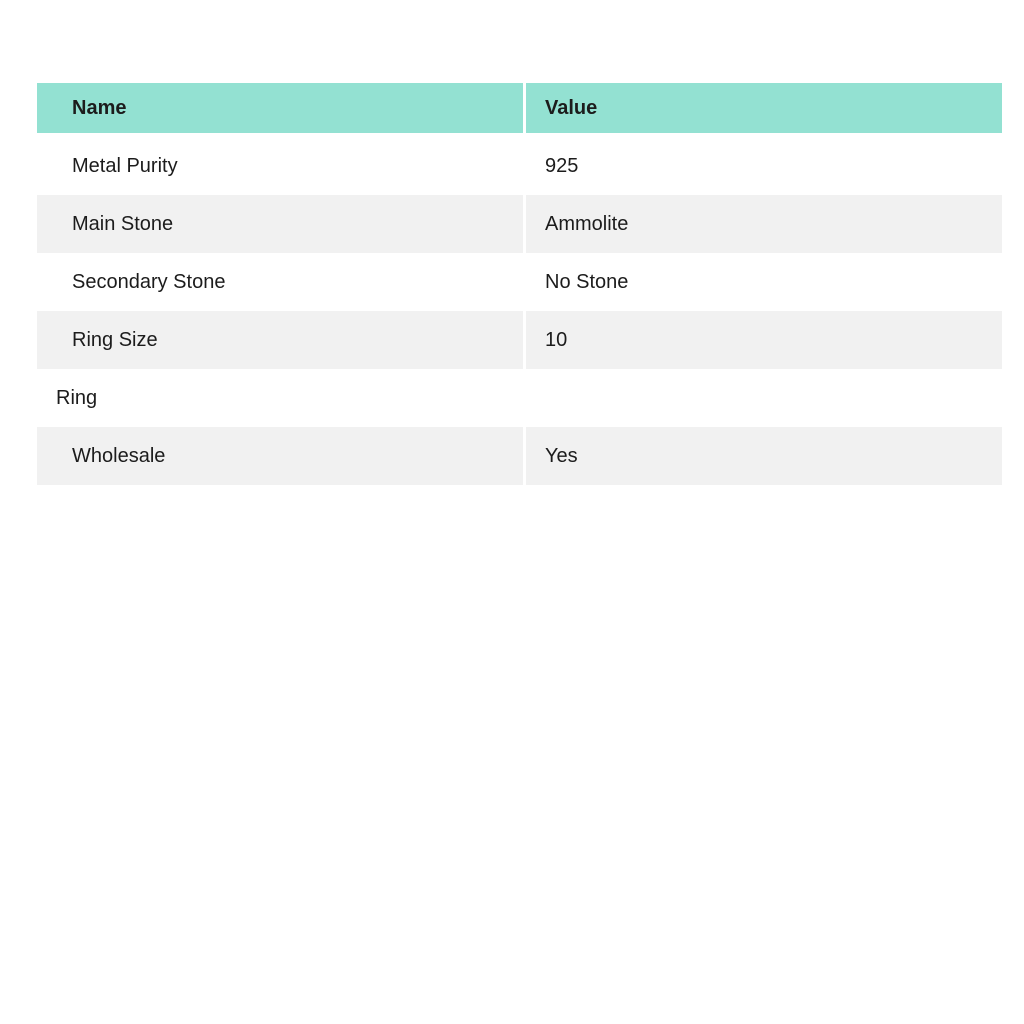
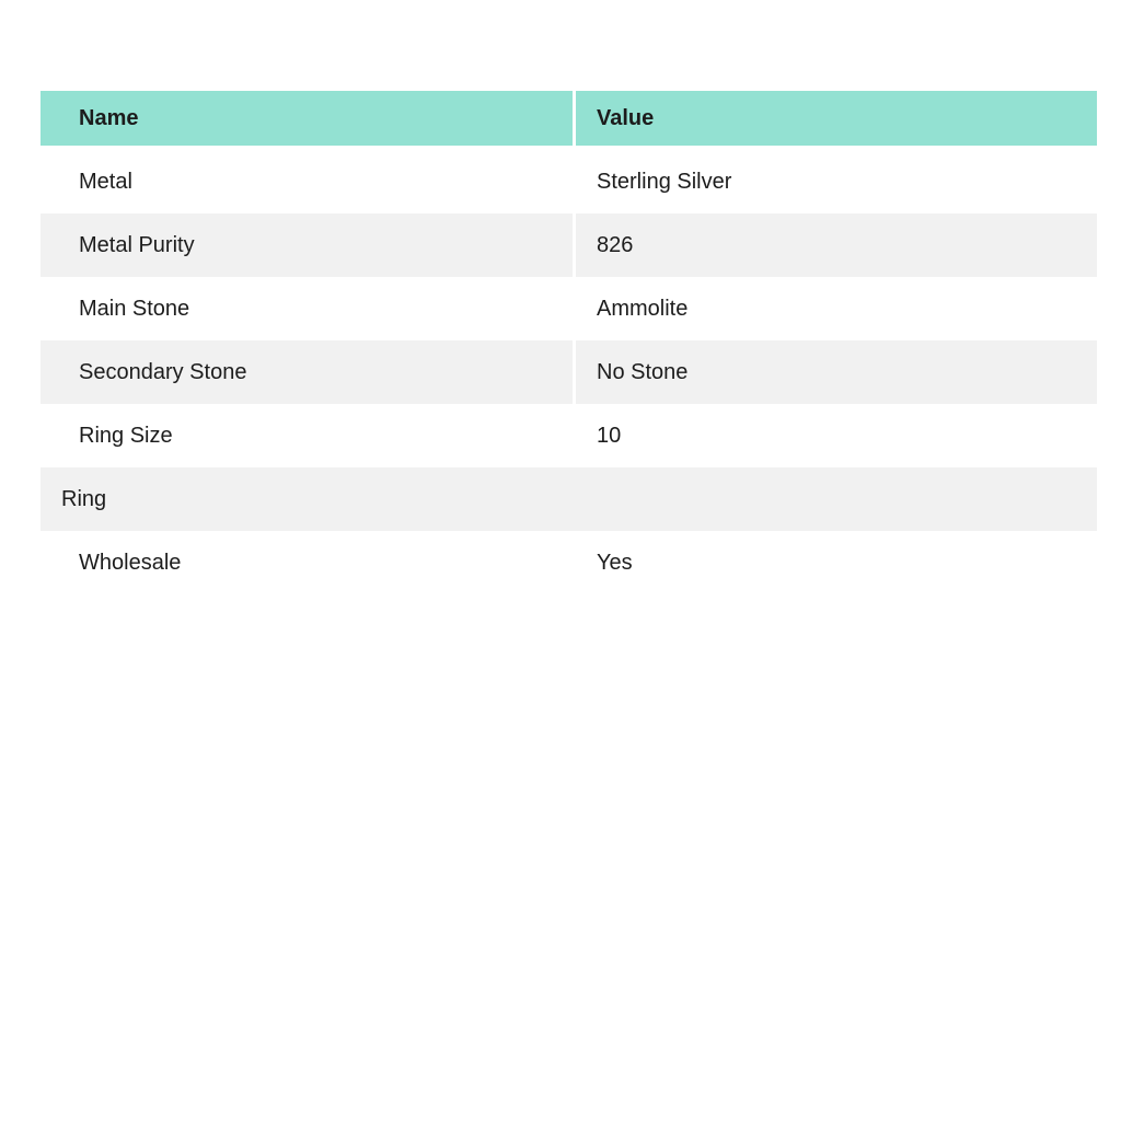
  Name
  Value
+ Metal
+ Sterling Silver
  Metal Purity
- 925
+ 826
  Main Stone
  Ammolite
  Secondary Stone
  No Stone
  Ring Size
  10
  Ring
  Wholesale
  Yes
